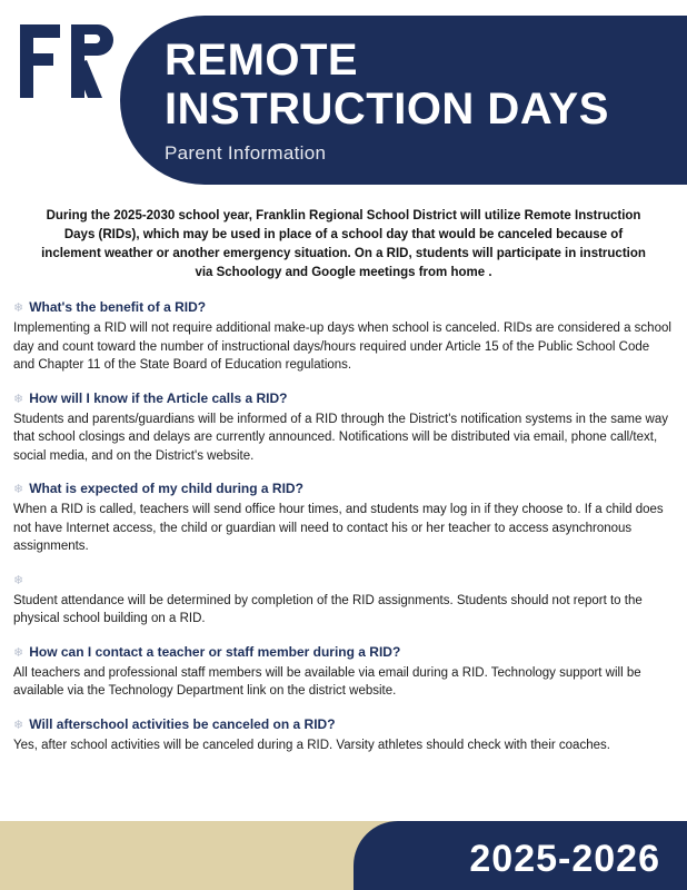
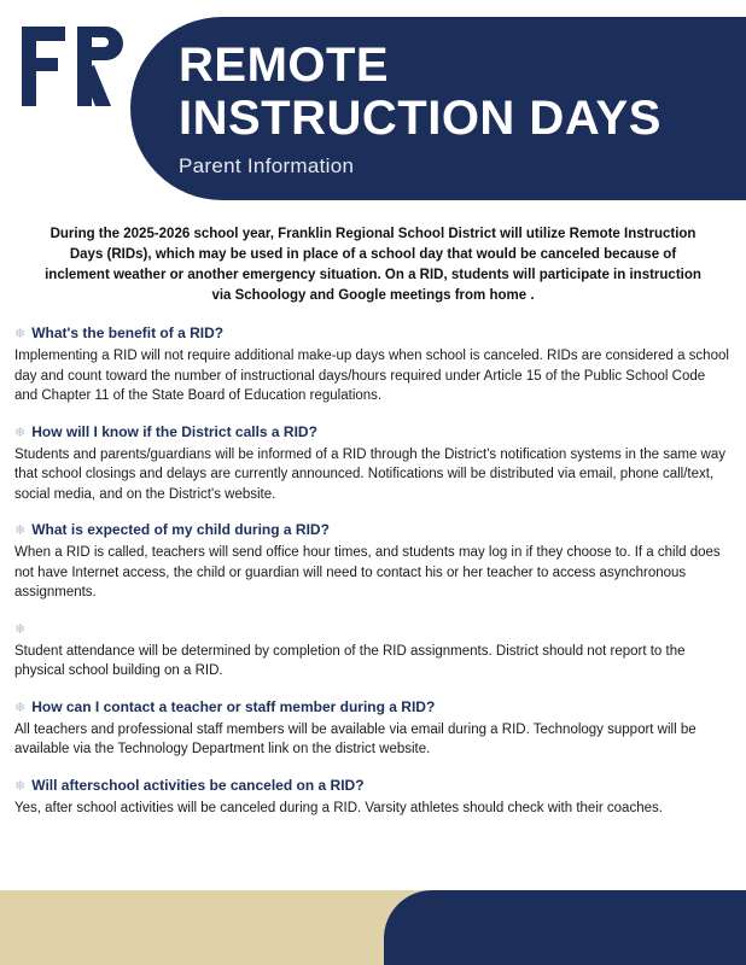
  REMOTE
  INSTRUCTION DAYS
  Parent Information
- During the 2025-2030 school year, Franklin Regional School District will utilize Remote Instruction Days (RIDs), which may be used in place of a school day that would be canceled because of inclement weather or another emergency situation. On a RID, students will participate in instruction via Schoology and Google meetings from home .
+ During the 2025-2026 school year, Franklin Regional School District will utilize Remote Instruction Days (RIDs), which may be used in place of a school day that would be canceled because of inclement weather or another emergency situation. On a RID, students will participate in instruction via Schoology and Google meetings from home .
  ❄
  What's the benefit of a RID?
  Implementing a RID will not require additional make-up days when school is canceled. RIDs are considered a school day and count toward the number of instructional days/hours required under Article 15 of the Public School Code and Chapter 11 of the State Board of Education regulations.
  ❄
- How will I know if the Article calls a RID?
+ How will I know if the District calls a RID?
  Students and parents/guardians will be informed of a RID through the District's notification systems in the same way that school closings and delays are currently announced. Notifications will be distributed via email, phone call/text, social media, and on the District's website.
  ❄
  What is expected of my child during a RID?
  When a RID is called, teachers will send office hour times, and students may log in if they choose to. If a child does not have Internet access, the child or guardian will need to contact his or her teacher to access asynchronous assignments.
  ❄
- Student attendance will be determined by completion of the RID assignments. Students should not report to the physical school building on a RID.
+ Student attendance will be determined by completion of the RID assignments. District should not report to the physical school building on a RID.
  ❄
  How can I contact a teacher or staff member during a RID?
  All teachers and professional staff members will be available via email during a RID. Technology support will be available via the Technology Department link on the district website.
  ❄
  Will afterschool activities be canceled on a RID?
  Yes, after school activities will be canceled during a RID. Varsity athletes should check with their coaches.
- 2025-2026
